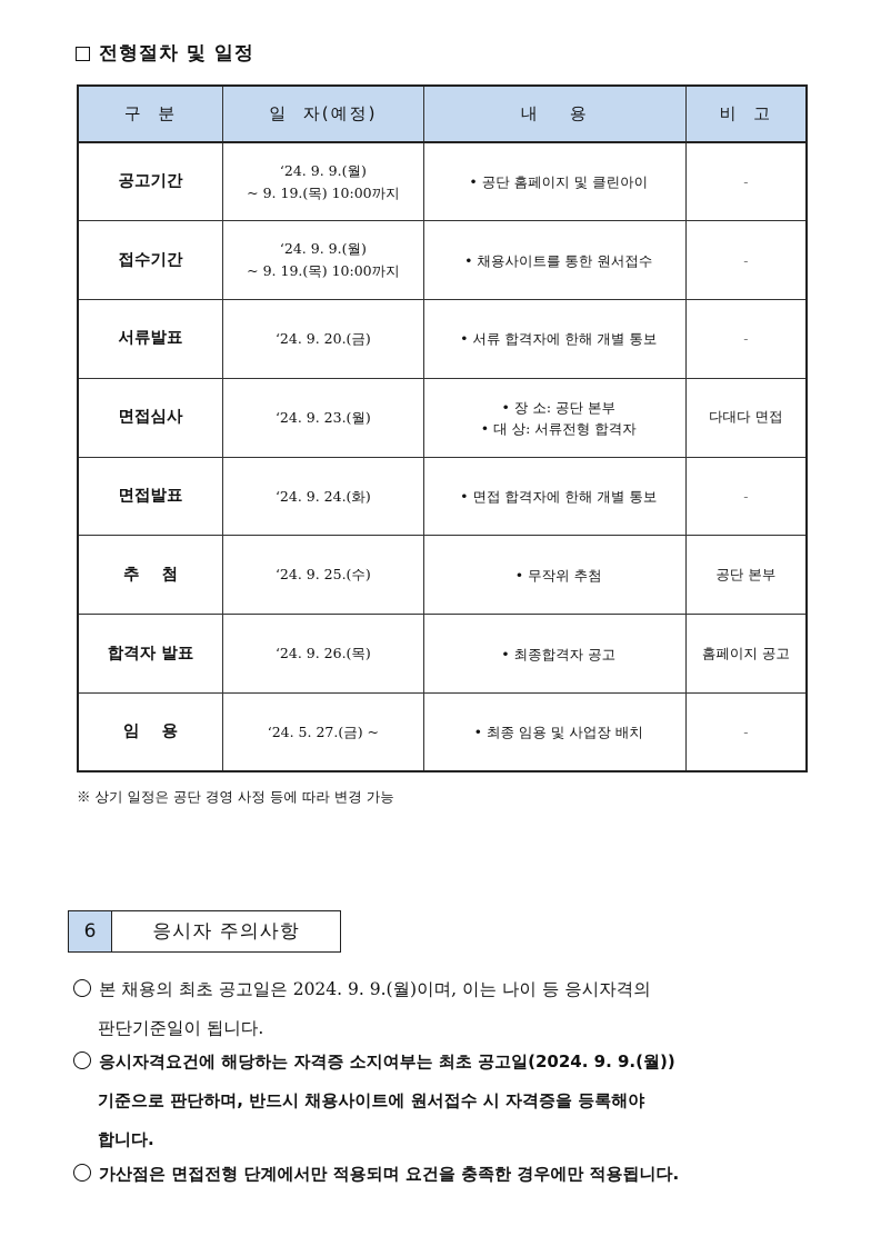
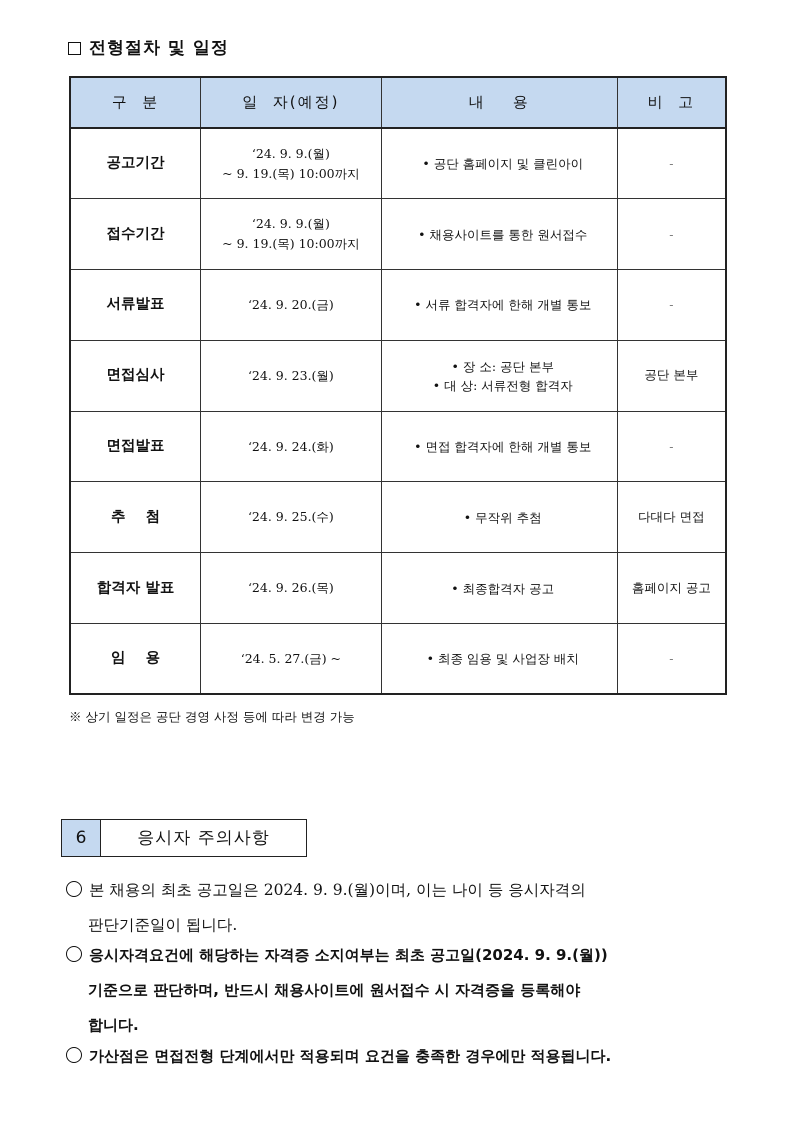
  전형절차 및 일정
  구 분	일 자(예정)	내 용	비 고
  공고기간	‘24. 9. 9.(월) ~ 9. 19.(목) 10:00까지	• 공단 홈페이지 및 클린아이	-
  접수기간	‘24. 9. 9.(월) ~ 9. 19.(목) 10:00까지	• 채용사이트를 통한 원서접수	-
  서류발표	‘24. 9. 20.(금)	• 서류 합격자에 한해 개별 통보	-
- 면접심사	‘24. 9. 23.(월)	• 장 소: 공단 본부 • 대 상: 서류전형 합격자	다대다 면접
+ 면접심사	‘24. 9. 23.(월)	• 장 소: 공단 본부 • 대 상: 서류전형 합격자	공단 본부
  면접발표	‘24. 9. 24.(화)	• 면접 합격자에 한해 개별 통보	-
- 추 첨	‘24. 9. 25.(수)	• 무작위 추첨	공단 본부
+ 추 첨	‘24. 9. 25.(수)	• 무작위 추첨	다대다 면접
  합격자 발표	‘24. 9. 26.(목)	• 최종합격자 공고	홈페이지 공고
  임 용	‘24. 5. 27.(금) ~	• 최종 임용 및 사업장 배치	-
  ※ 상기 일정은 공단 경영 사정 등에 따라 변경 가능
  6
  응시자 주의사항
  본 채용의 최초 공고일은 2024. 9. 9.(월)이며, 이는 나이 등 응시자격의
  판단기준일이 됩니다.
  응시자격요건에 해당하는 자격증 소지여부는 최초 공고일(2024. 9. 9.(월))
  기준으로 판단하며, 반드시 채용사이트에 원서접수 시 자격증을 등록해야
  합니다.
  가산점은 면접전형 단계에서만 적용되며 요건을 충족한 경우에만 적용됩니다.
